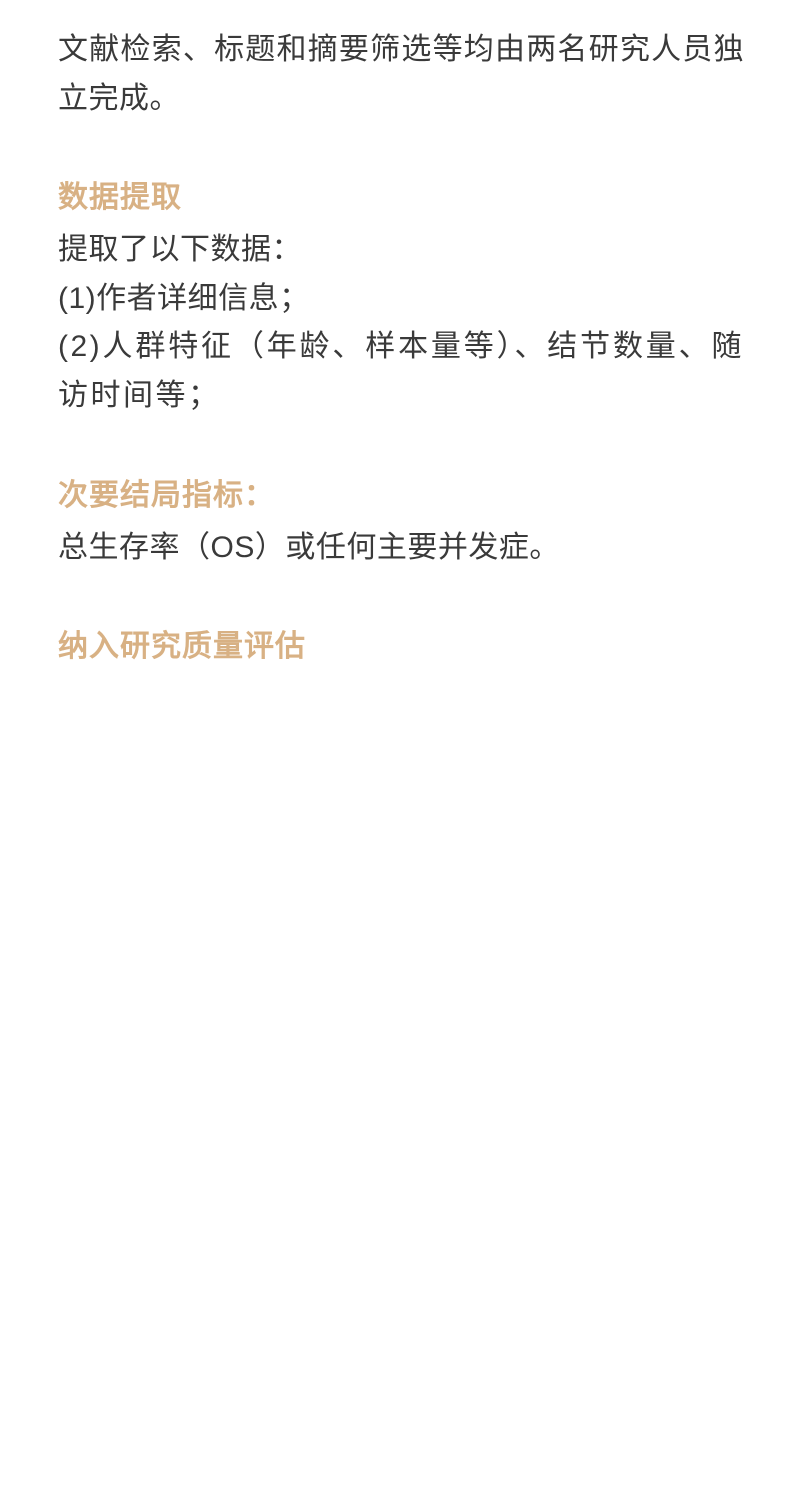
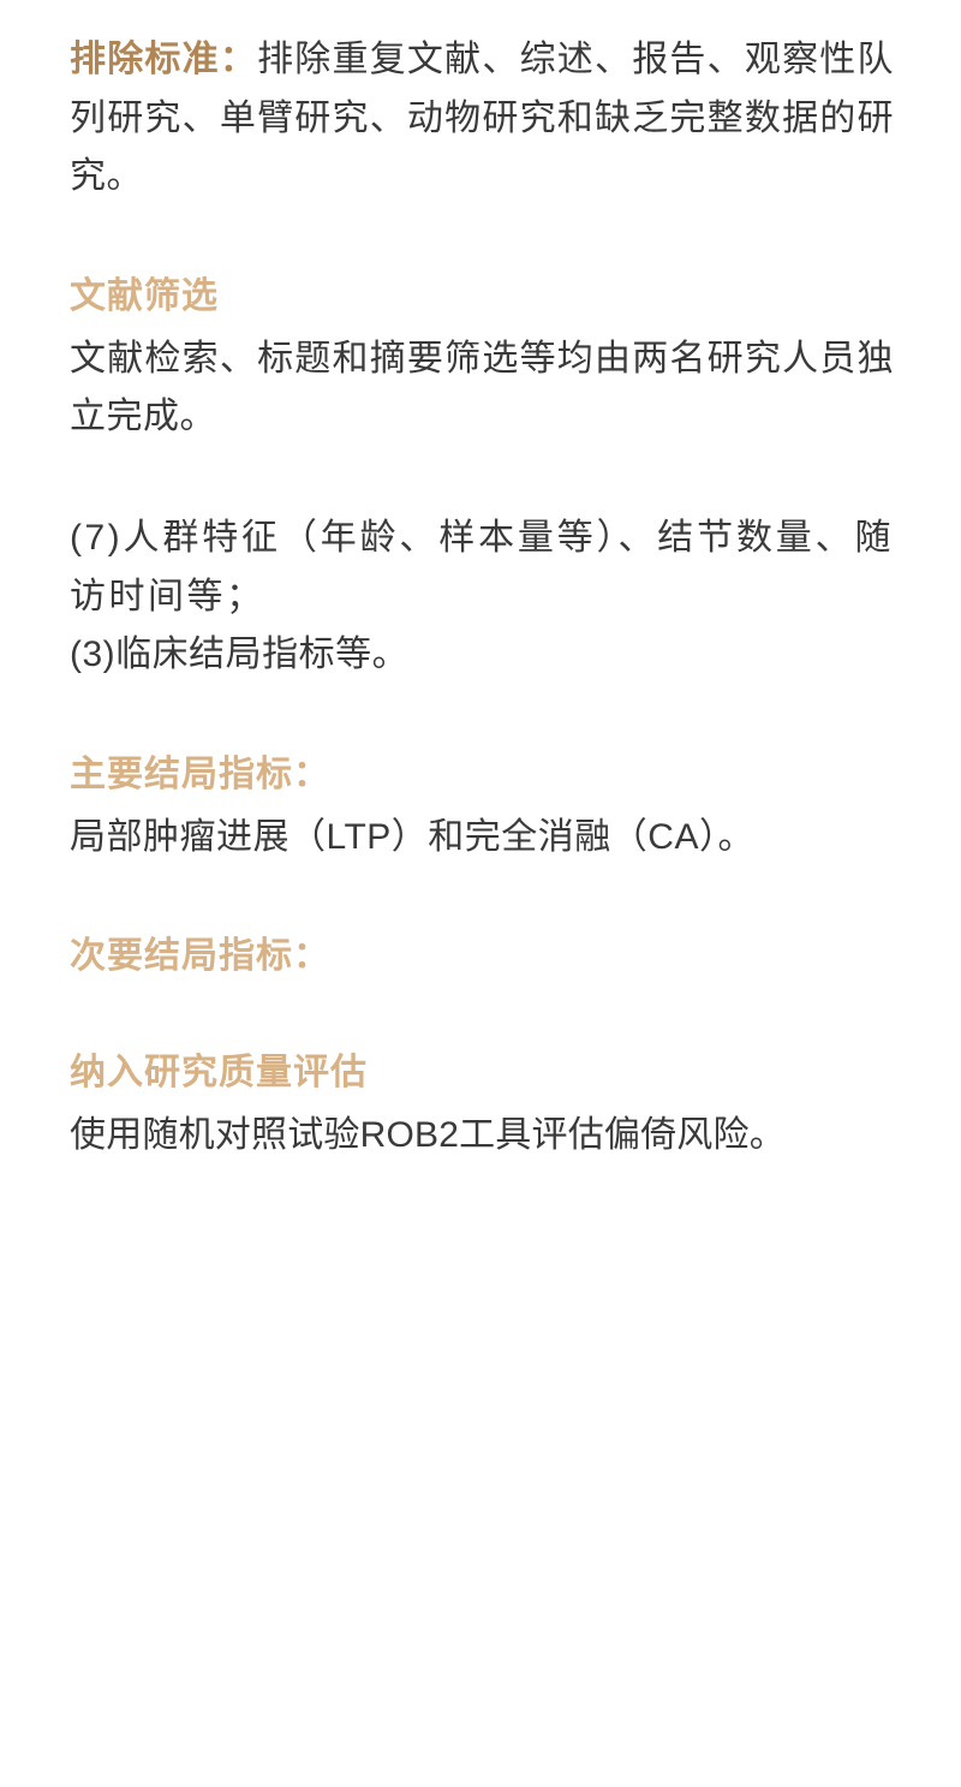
+ 排除标准：排除重复文献、综述、报告、观察性队列研究、单臂研究、动物研究和缺乏完整数据的研究。
+ 文献筛选
  文献检索、标题和摘要筛选等均由两名研究人员独立完成。
- 数据提取
- 提取了以下数据：
- (1)作者详细信息；
- (2)人群特征（年龄、样本量等）、结节数量、随访时间等；
+ (7)人群特征（年龄、样本量等）、结节数量、随访时间等；
+ (3)临床结局指标等。
+ 主要结局指标：
+ 局部肿瘤进展（LTP）和完全消融（CA）。
  次要结局指标：
- 总生存率（OS）或任何主要并发症。
  纳入研究质量评估
+ 使用随机对照试验ROB2工具评估偏倚风险。
